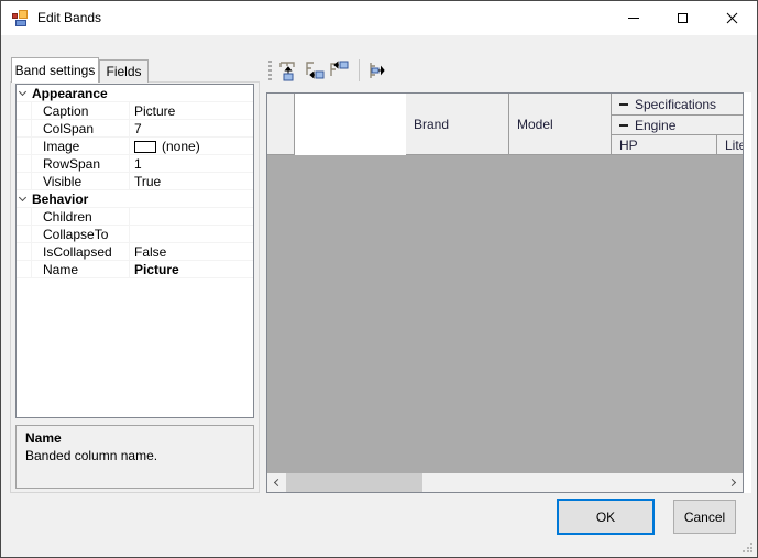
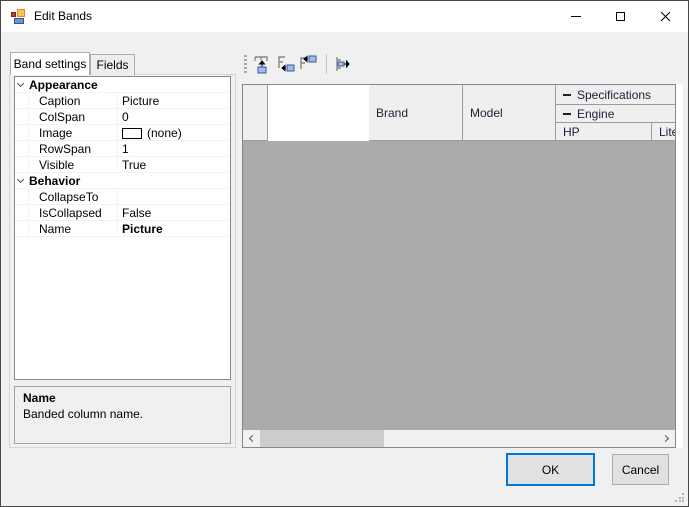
  Edit Bands
  Band settings
  Fields
  Appearance
  Caption
  Picture
  ColSpan
- 7
+ 0
  Image
  (none)
  RowSpan
  1
  Visible
  True
  Behavior
- Children
  CollapseTo
  IsCollapsed
  False
  Name
  Picture
  Name
  Banded column name.
  Brand
  Model
  Specifications
  Engine
  HP
  OK
  Cancel
